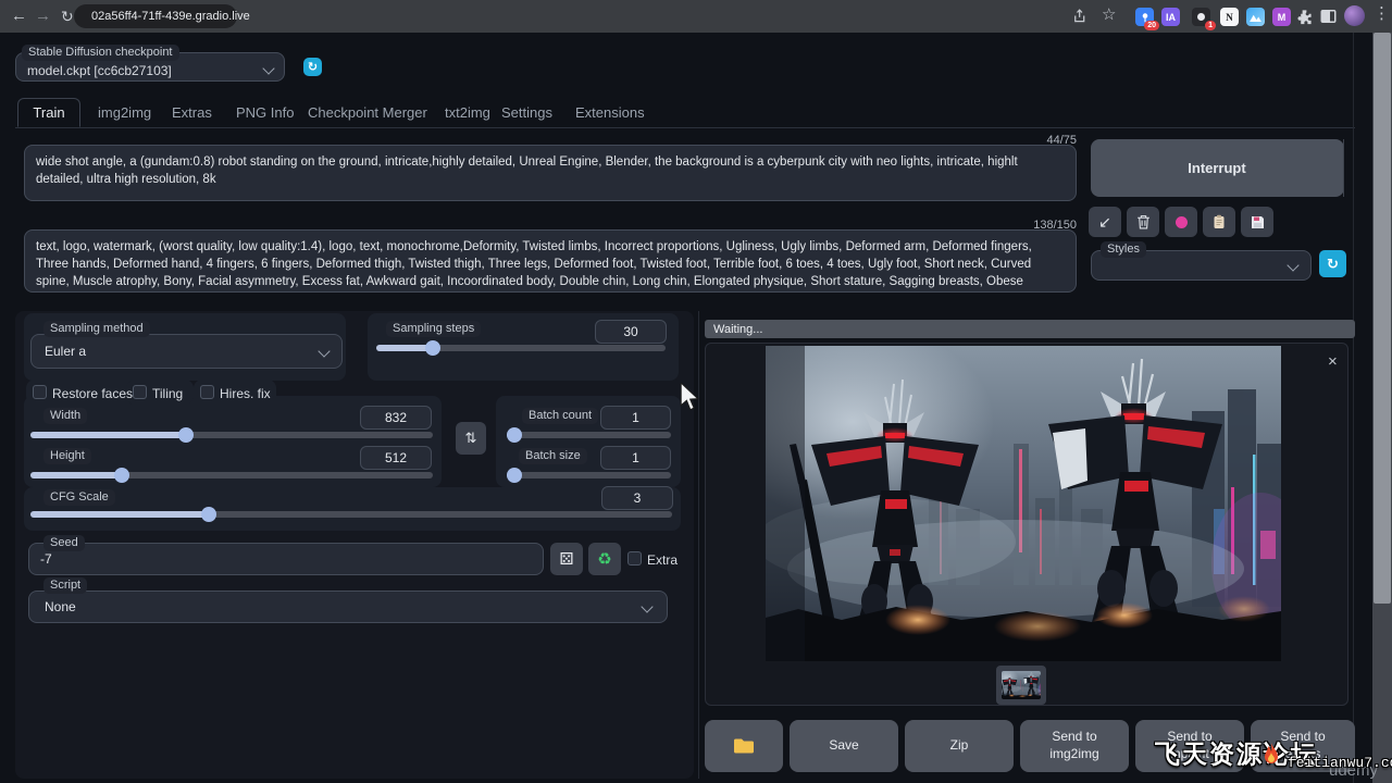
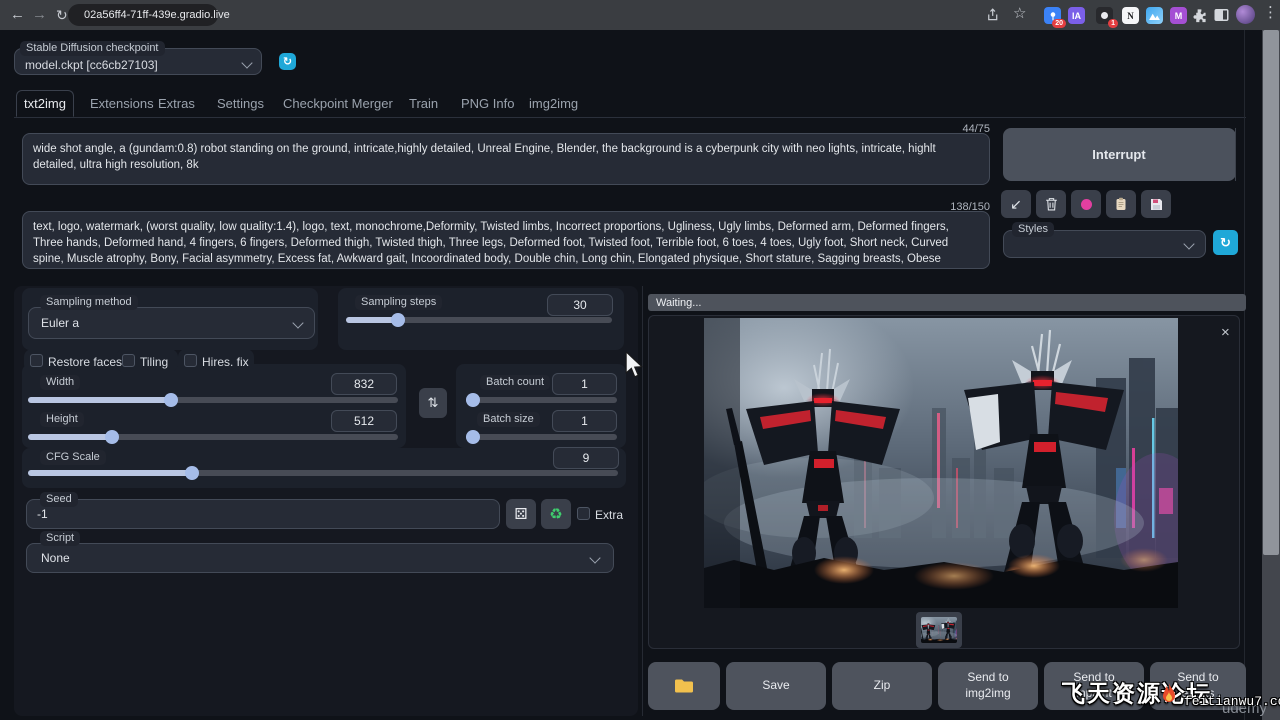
  ←
  →
  ↻
  02a56ff4-71ff-439e.gradio.live
  ☆
  IA
  N
  M
  ⋮
  Stable Diffusion checkpoint
  model.ckpt [cc6cb27103]
  ↻
- Train
+ txt2img
- img2img
+ Extensions
  Extras
- PNG Info
+ Settings
  Checkpoint Merger
- txt2img
+ Train
- Settings
+ PNG Info
- Extensions
+ img2img
  44/75
  wide shot angle, a (gundam:0.8) robot standing on the ground, intricate,highly detailed, Unreal Engine, Blender, the background is a cyberpunk city with neo lights, intricate, highlt detailed, ultra high resolution, 8k
  138/150
  text, logo, watermark, (worst quality, low quality:1.4), logo, text, monochrome,Deformity, Twisted limbs, Incorrect proportions, Ugliness, Ugly limbs, Deformed arm, Deformed fingers, Three hands, Deformed hand, 4 fingers, 6 fingers, Deformed thigh, Twisted thigh, Three legs, Deformed foot, Twisted foot, Terrible foot, 6 toes, 4 toes, Ugly foot, Short neck, Curved spine, Muscle atrophy, Bony, Facial asymmetry, Excess fat, Awkward gait, Incoordinated body, Double chin, Long chin, Elongated physique, Short stature, Sagging breasts, Obese
  Interrupt
  ↙
  Styles
  ↻
  Sampling method
  Euler a
  Sampling steps
  30
  Restore faces
  Tiling
  Hires. fix
  Width
  832
  Height
  512
  ⇅
  Batch count
  1
  Batch size
  1
  CFG Scale
- 3
+ 9
  Seed
- -7
+ -1
  ⚄
  ♻
  Extra
  Script
  None
  Waiting...
  ×
  Save
  Zip
  Send to img2img
  Send to inpaint
  Send to extras
  飞天资源坛
  feitianwu7.c
  udemy
